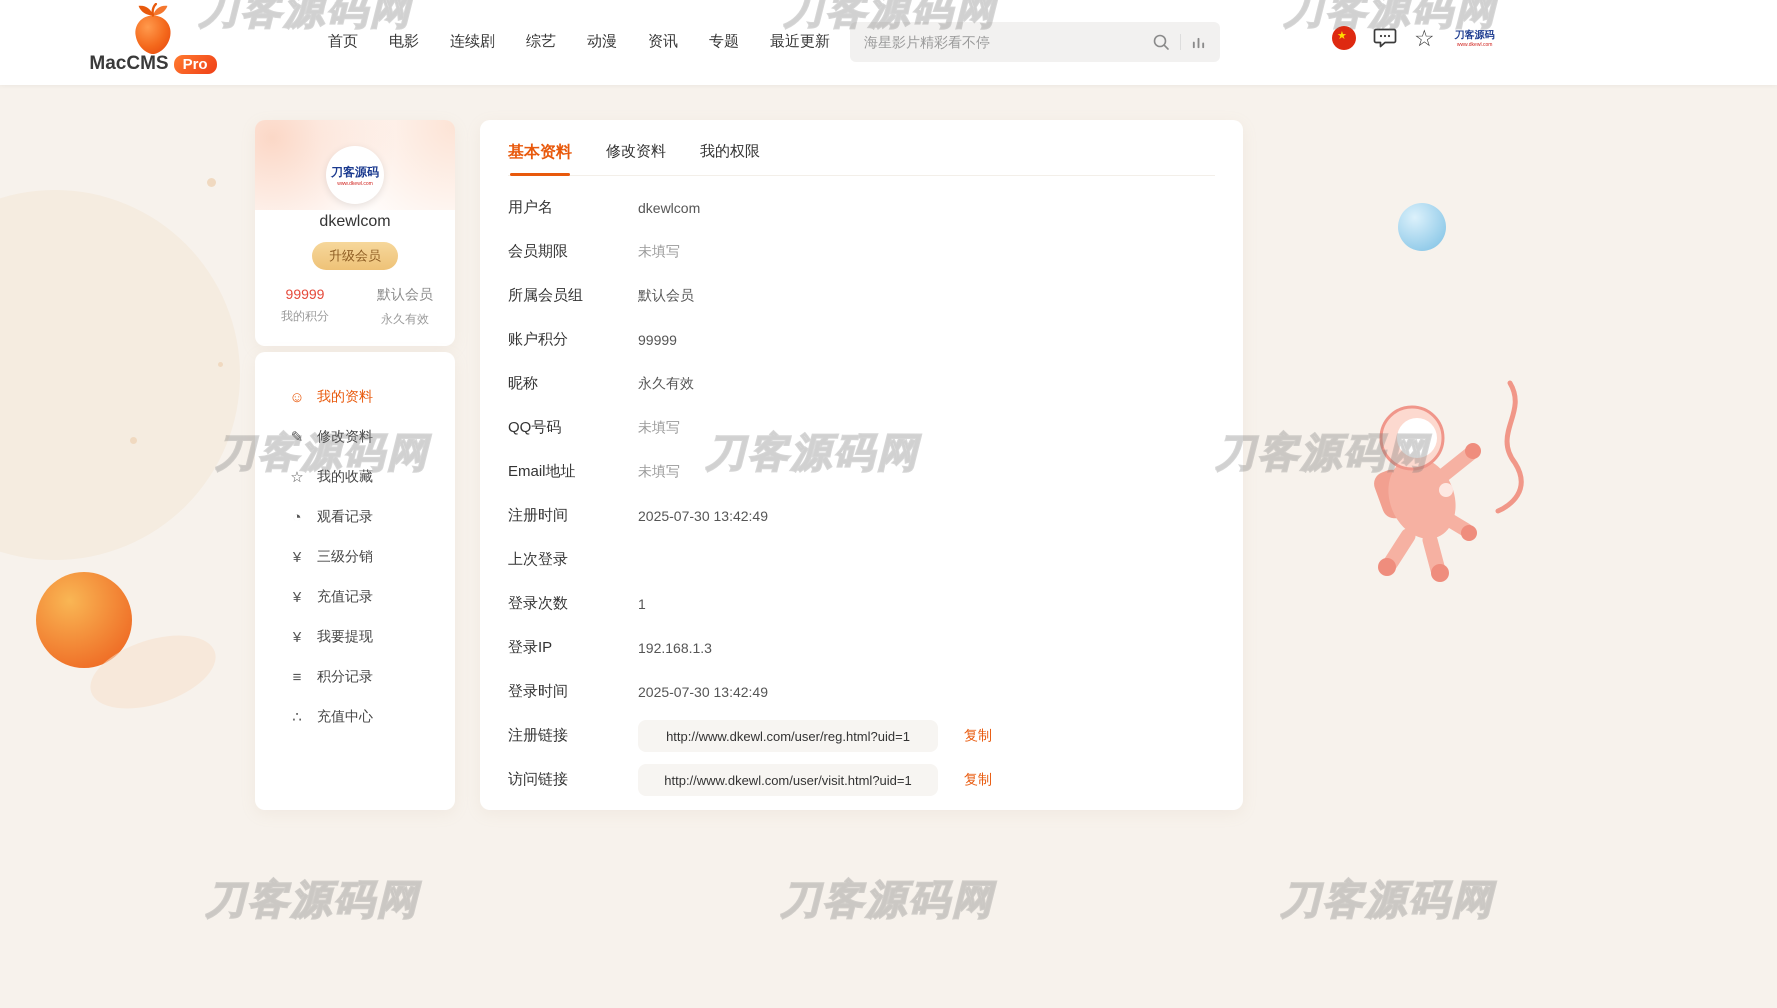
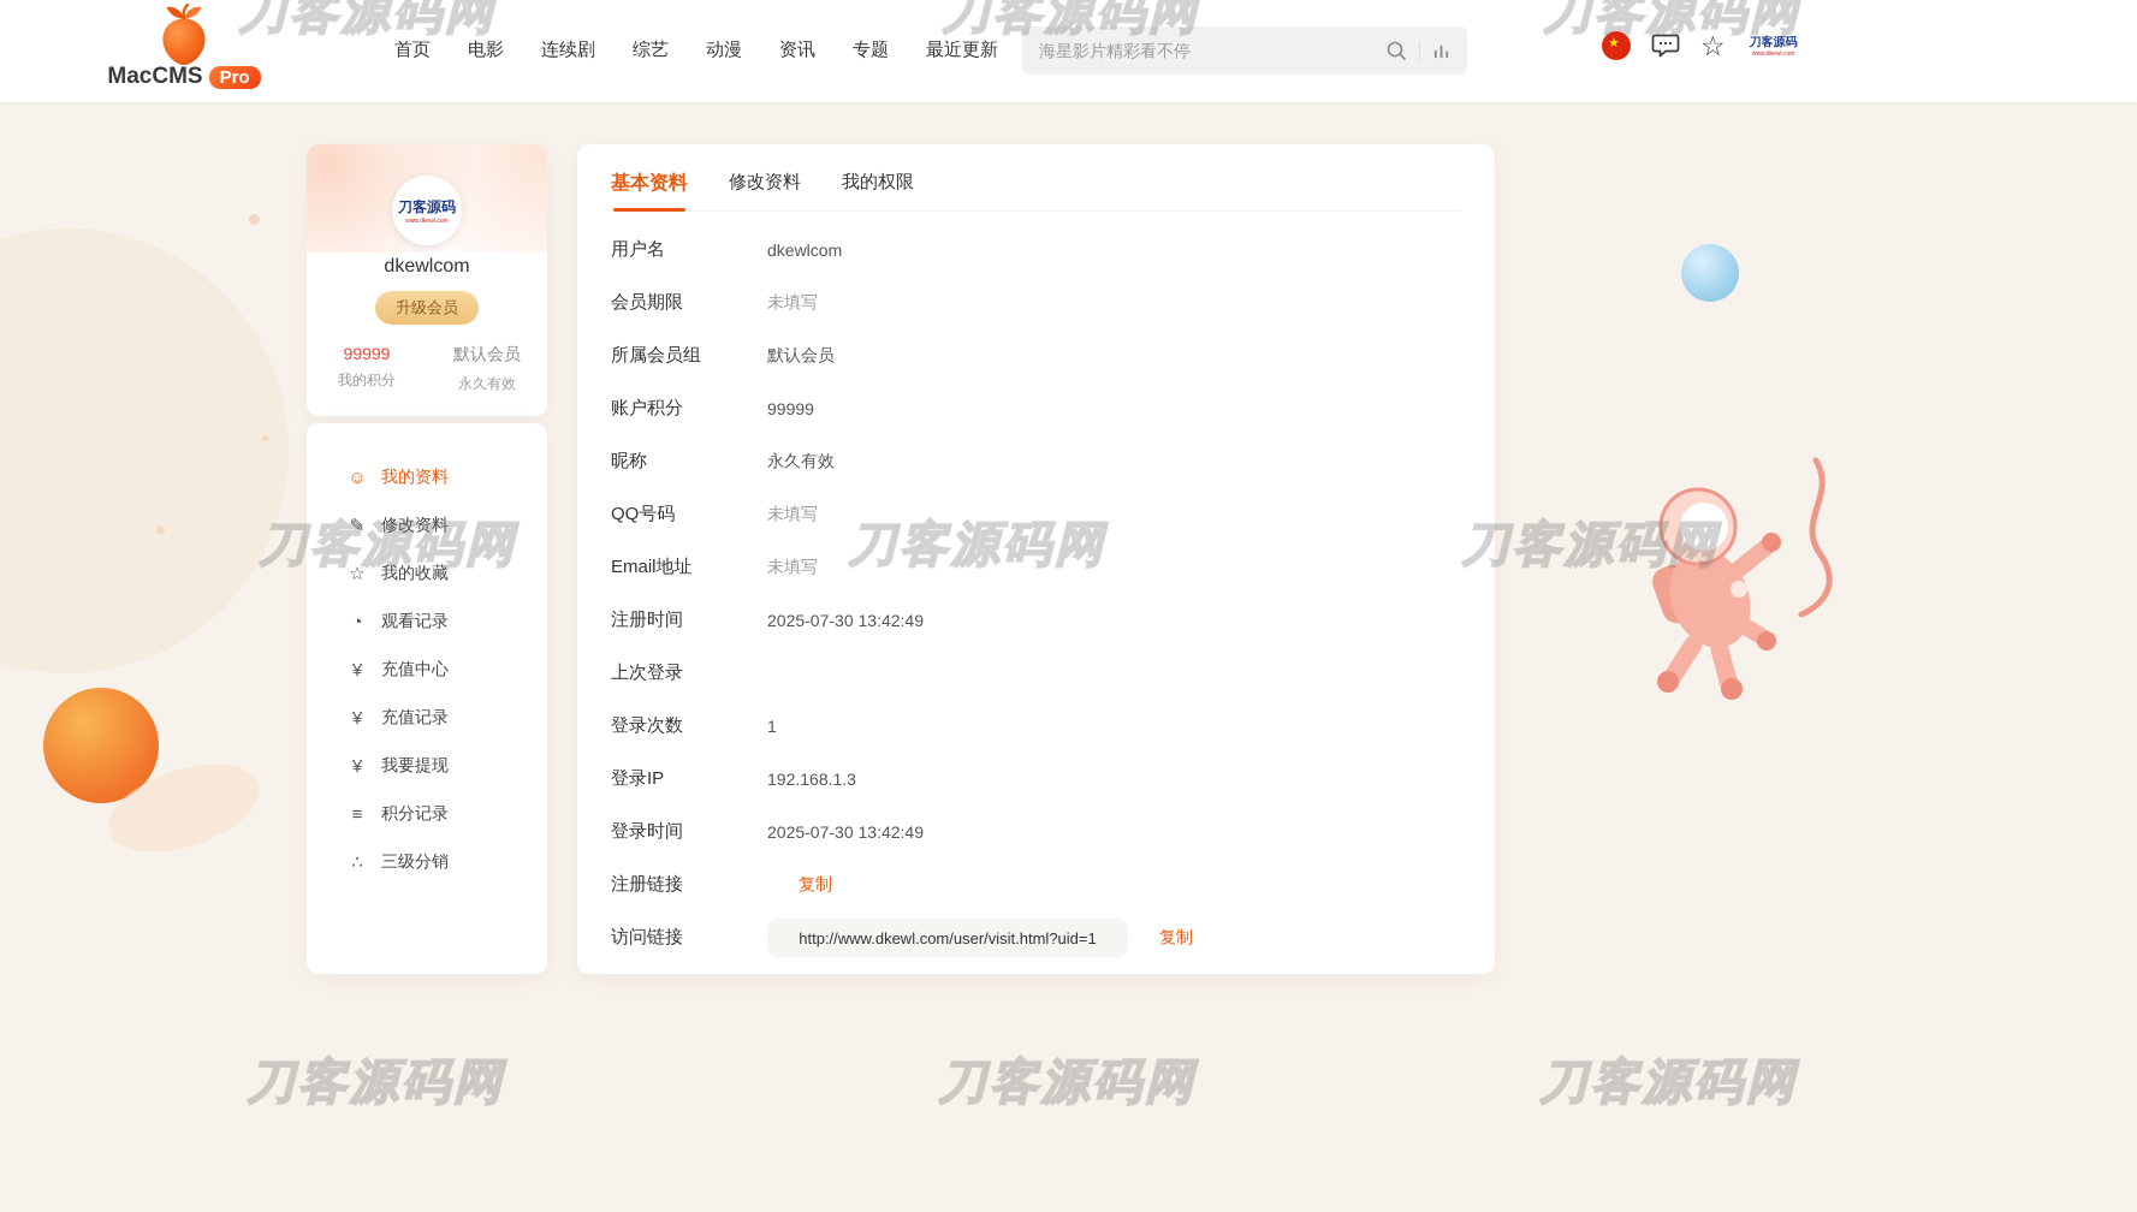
  MacCMS
  Pro
  首页
  电影
  连续剧
  综艺
  动漫
  资讯
  专题
  最近更新
  海星影片精彩看不停
  ★
  ☆
  刀客源码
  刀客源码
  dkewlcom
  升级会员
  99999
  我的积分
  默认会员
  永久有效
  ☺
  我的资料
  ✎
  修改资料
  ☆
  我的收藏
  ◔
  观看记录
  ¥
- 三级分销
+ 充值中心
  ¥
  充值记录
  ¥
  我要提现
  ≡
  积分记录
  ∴
- 充值中心
+ 三级分销
  基本资料
  修改资料
  我的权限
  用户名
  dkewlcom
  会员期限
  未填写
  所属会员组
  默认会员
  账户积分
  99999
  昵称
  永久有效
  QQ号码
  未填写
  Email地址
  未填写
  注册时间
  2025-07-30 13:42:49
  上次登录
  登录次数
  1
  登录IP
  192.168.1.3
  登录时间
  2025-07-30 13:42:49
  注册链接
- http://www.dkewl.com/user/reg.html?uid=1
  复制
  访问链接
  http://www.dkewl.com/user/visit.html?uid=1
  复制
  刀客源码网
  刀客源码网
  刀客源码网
  刀客源码网
  刀客源码网
  刀客源码网
  刀客源码网
  刀客源码网
  刀客源码网
